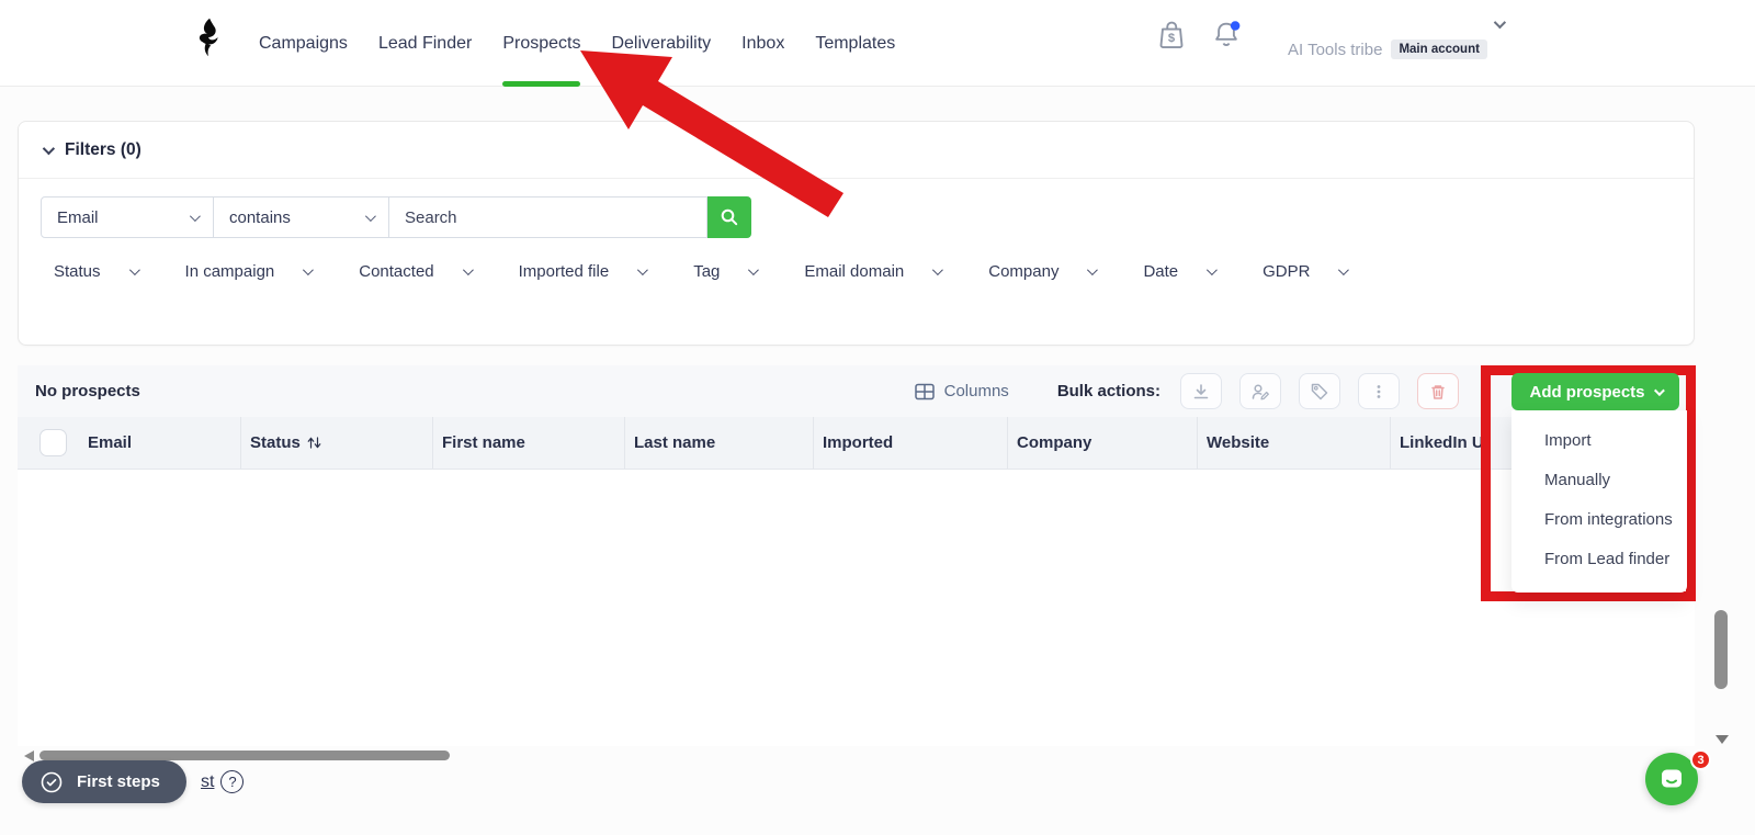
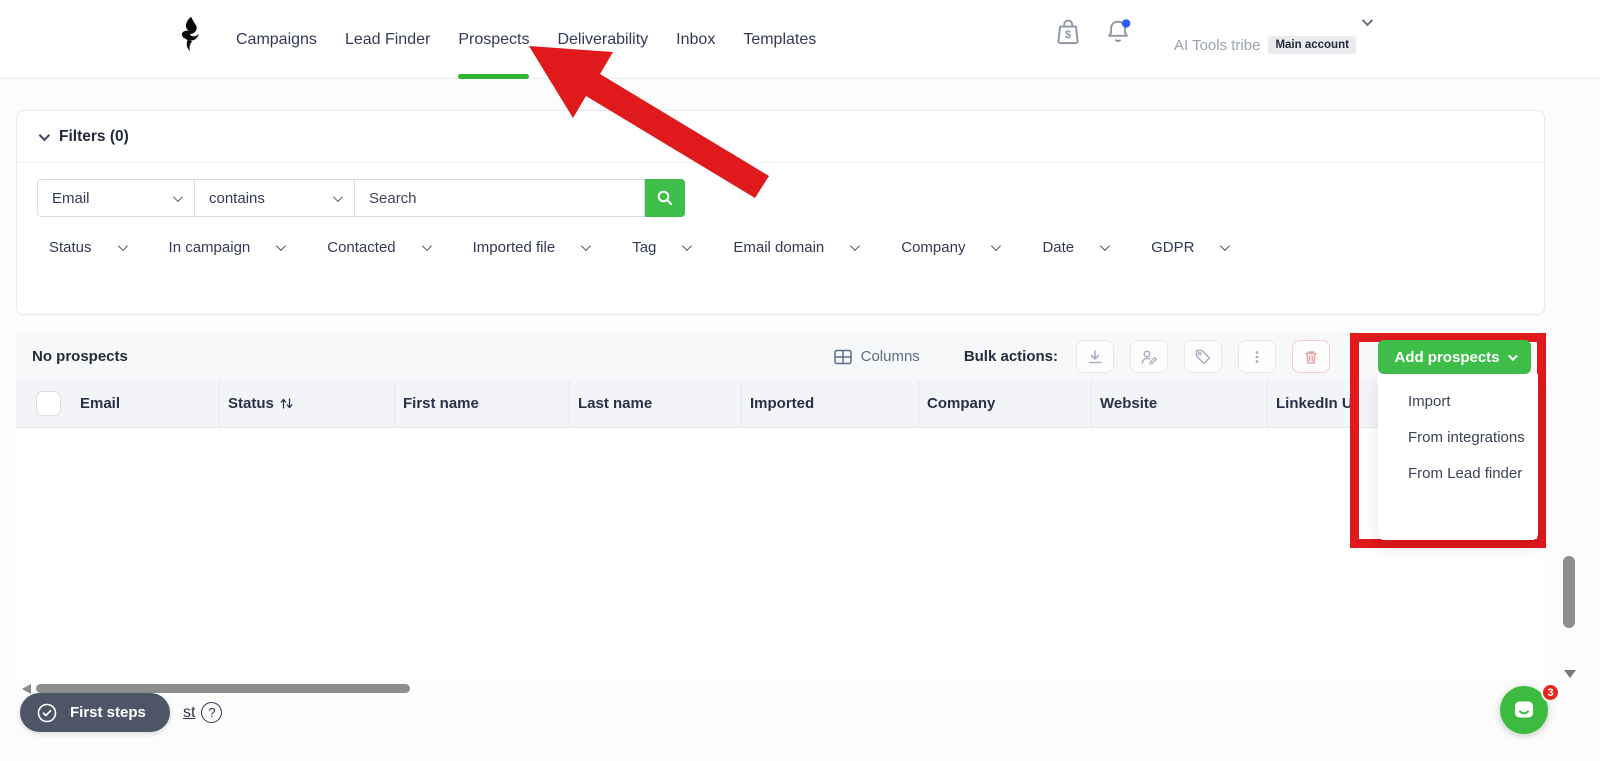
  Campaigns
  Lead Finder
  Prospects
  Deliverability
  Inbox
  Templates
  $
  AI Tools tribe
  Main account
  Filters (0)
  Email
  contains
  Search
  Status
  In campaign
  Contacted
  Imported file
  Tag
  Email domain
  Company
  Date
  GDPR
  No prospects
  Columns
  Bulk actions:
  Email
  Status
  First name
  Last name
  Imported
  Company
  Website
  LinkedIn U
  Add prospects
  Import
- Manually
  From integrations
  From Lead finder
  First steps
  st
  ?
  3
